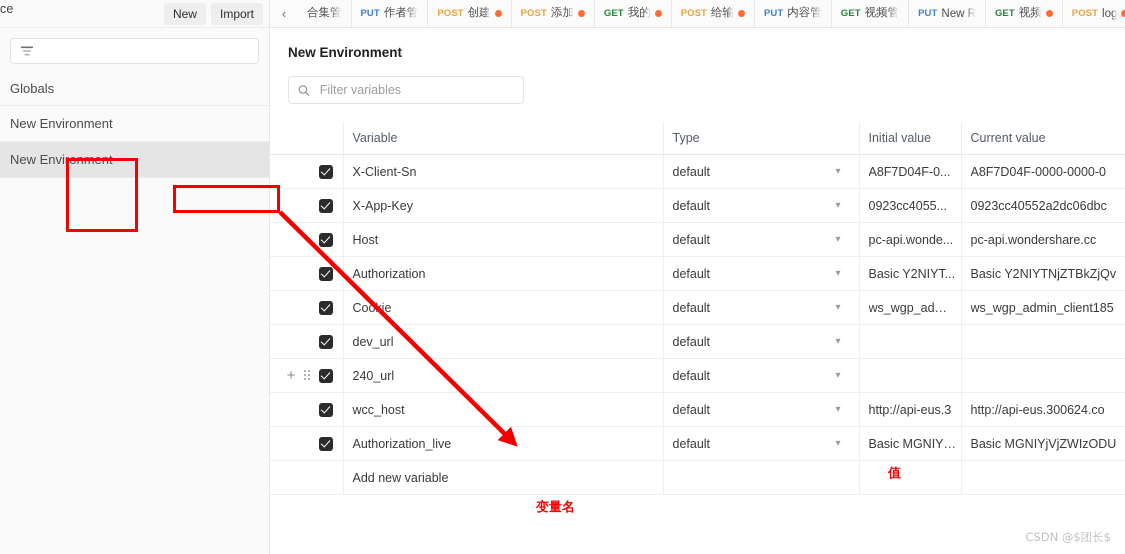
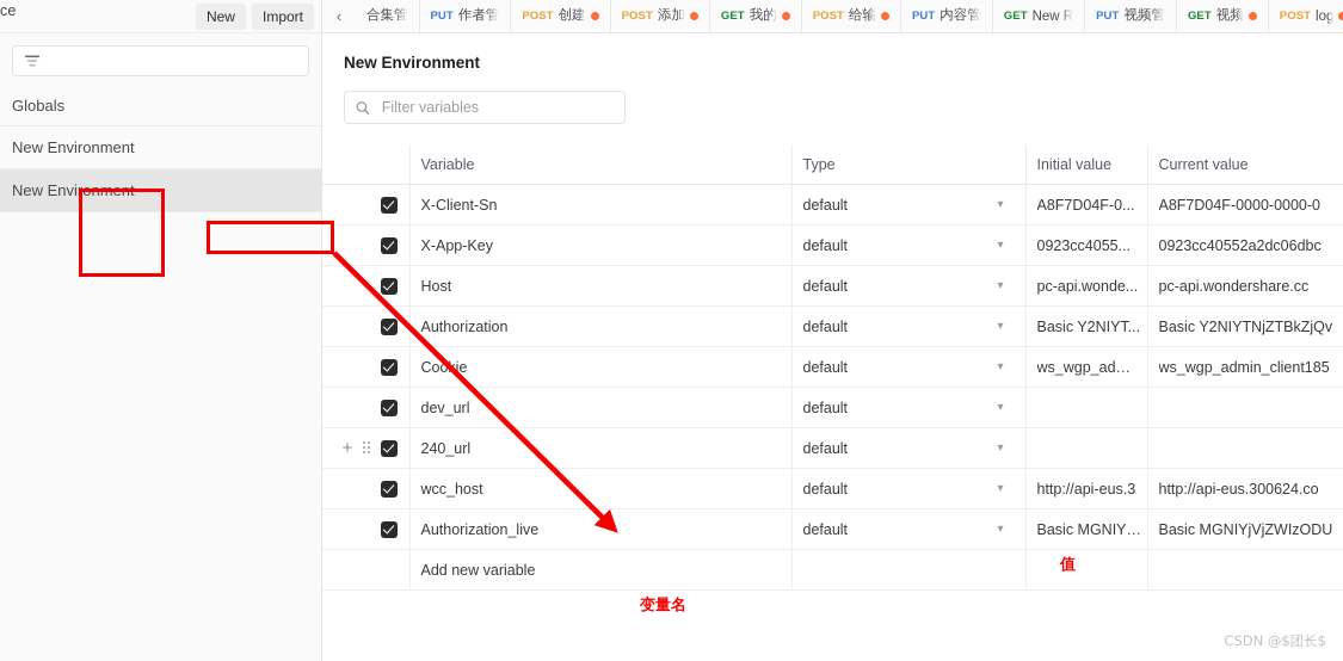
  ce
  New
  Import
  Globals
  New Environment
  New Environment
  ‹
  合集管
  PUT
  作者管
  POST
  创建
  POST
  添加
  GET
  我的
  POST
  给输
  PUT
  内容管
  GET
- 视频管
+ New R
  PUT
- New R
+ 视频管
  GET
  视频
  POST
  log
  New Environment
  Filter variables
  	Variable	Type	Initial value	Current value
  	X-Client-Sn	default ▾	A8F7D04F-0...	A8F7D04F-0000-0000-0
  	X-App-Key	default ▾	0923cc4055...	0923cc40552a2dc06dbc
  	Host	default ▾	pc-api.wonde...	pc-api.wondershare.cc
  	Authorization	default ▾	Basic Y2NIYT...	Basic Y2NIYTNjZTBkZjQv
  	Cooie	default ▾	ws_wgp_admi...	ws_wgp_admin_client185
  	dev_url	default ▾
  +	240_url	default ▾
  	wcc_host	default ▾	http://api-eus.3	http://api-eus.300624.co
  	Authorization_live	default ▾	Basic MGNIYj...	Basic MGNIYjVjZWIzODU
  	Add new variable
  变量名
  值
  CSDN @$团长$
